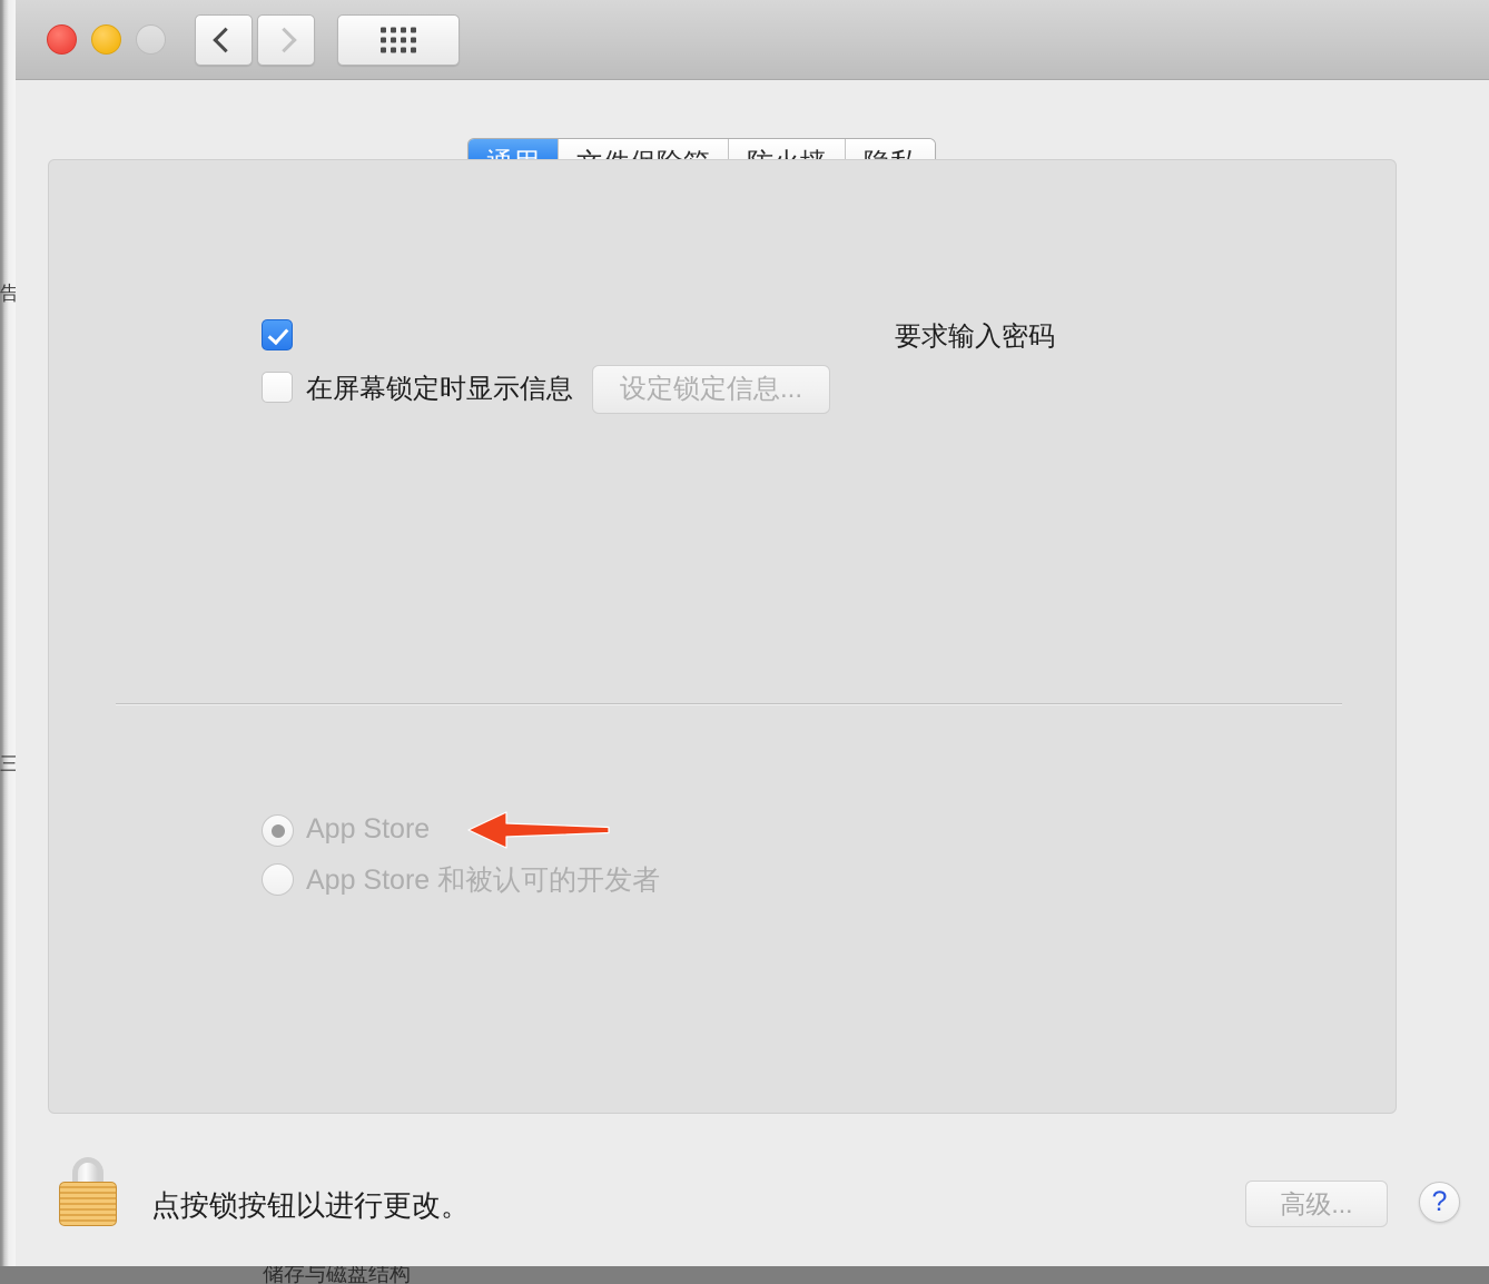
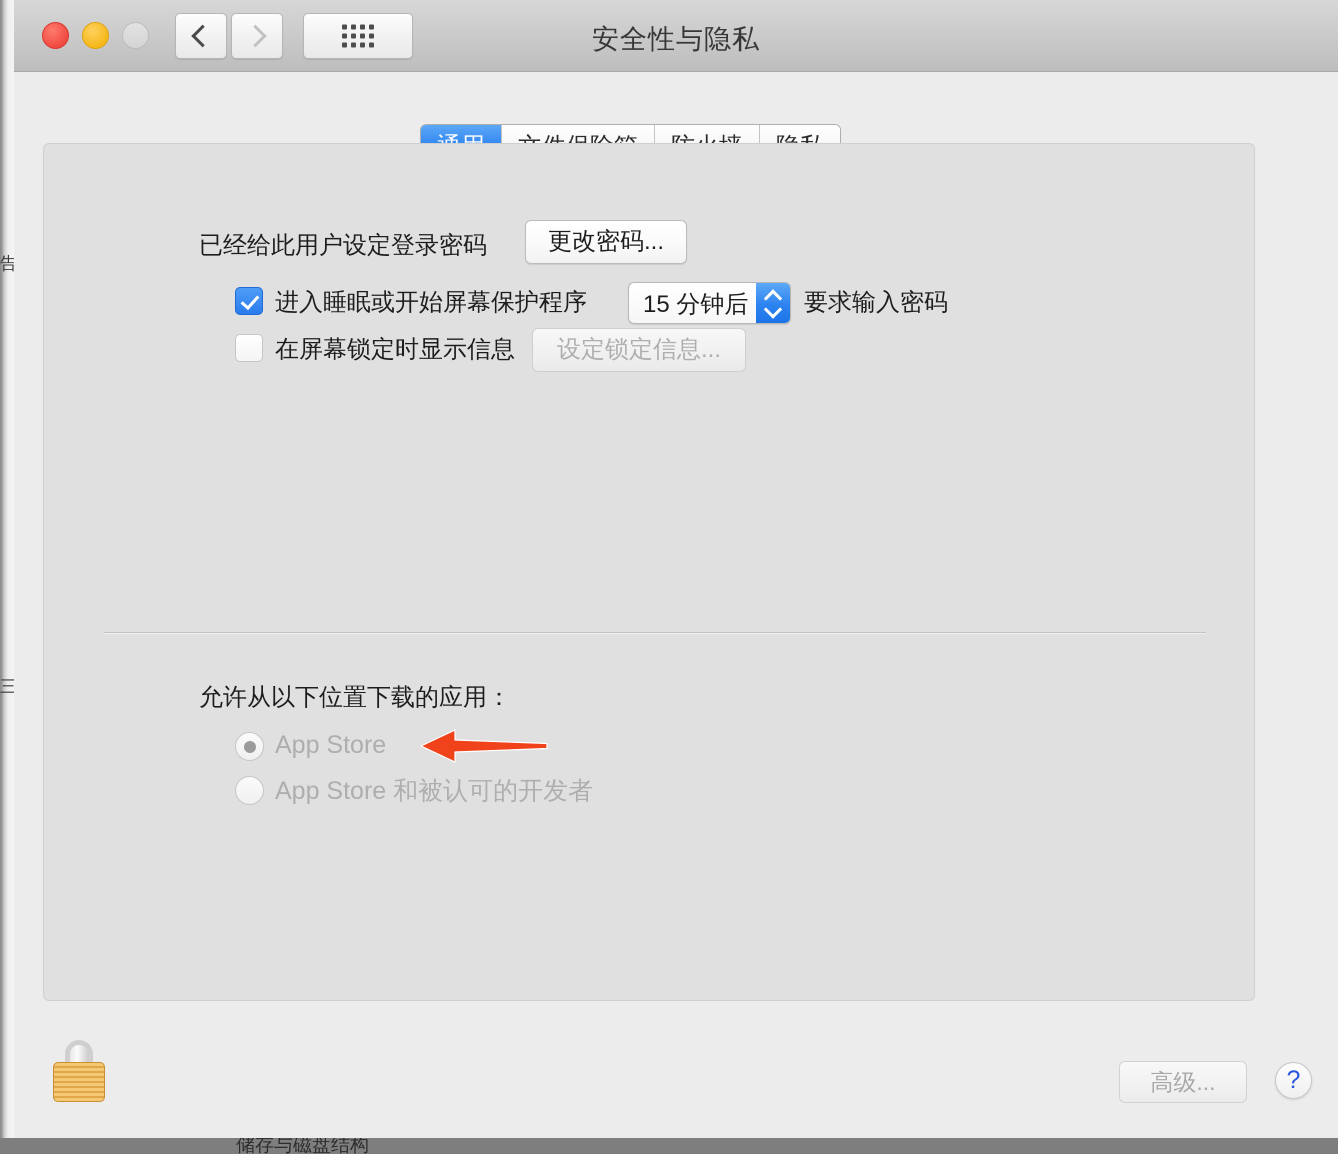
  告
  三
+ 安全性与隐私
+ 已经给此用户设定登录密码
+ 更改密码...
+ 进入睡眠或开始屏幕保护程序
+ 15 分钟后
  要求输入密码
  在屏幕锁定时显示信息
  设定锁定信息...
+ 允许从以下位置下载的应用：
  App Store
  App Store 和被认可的开发者
- 点按锁按钮以进行更改。
  高级...
  ?
  储存与磁盘结构
